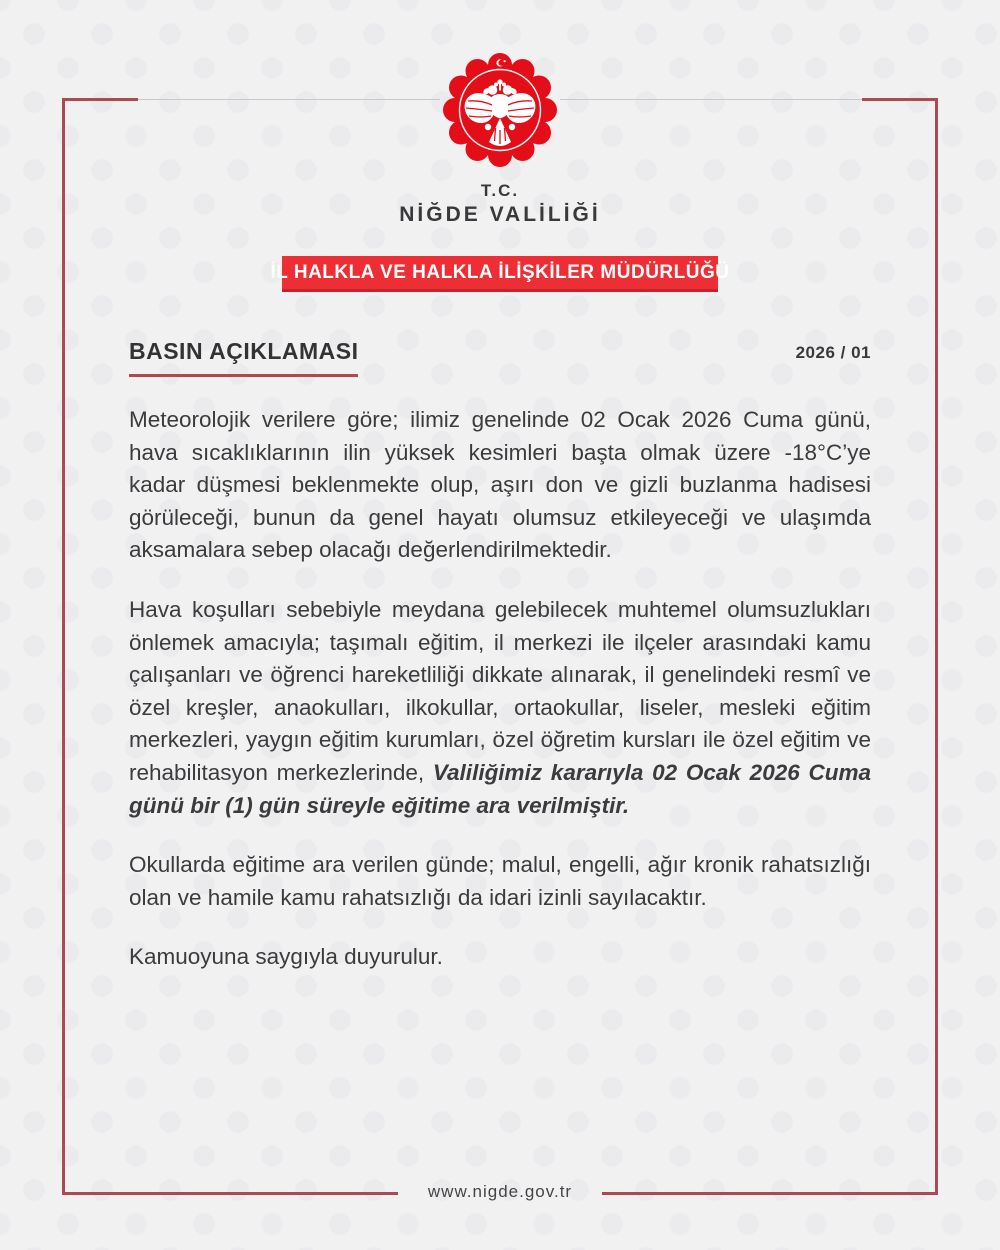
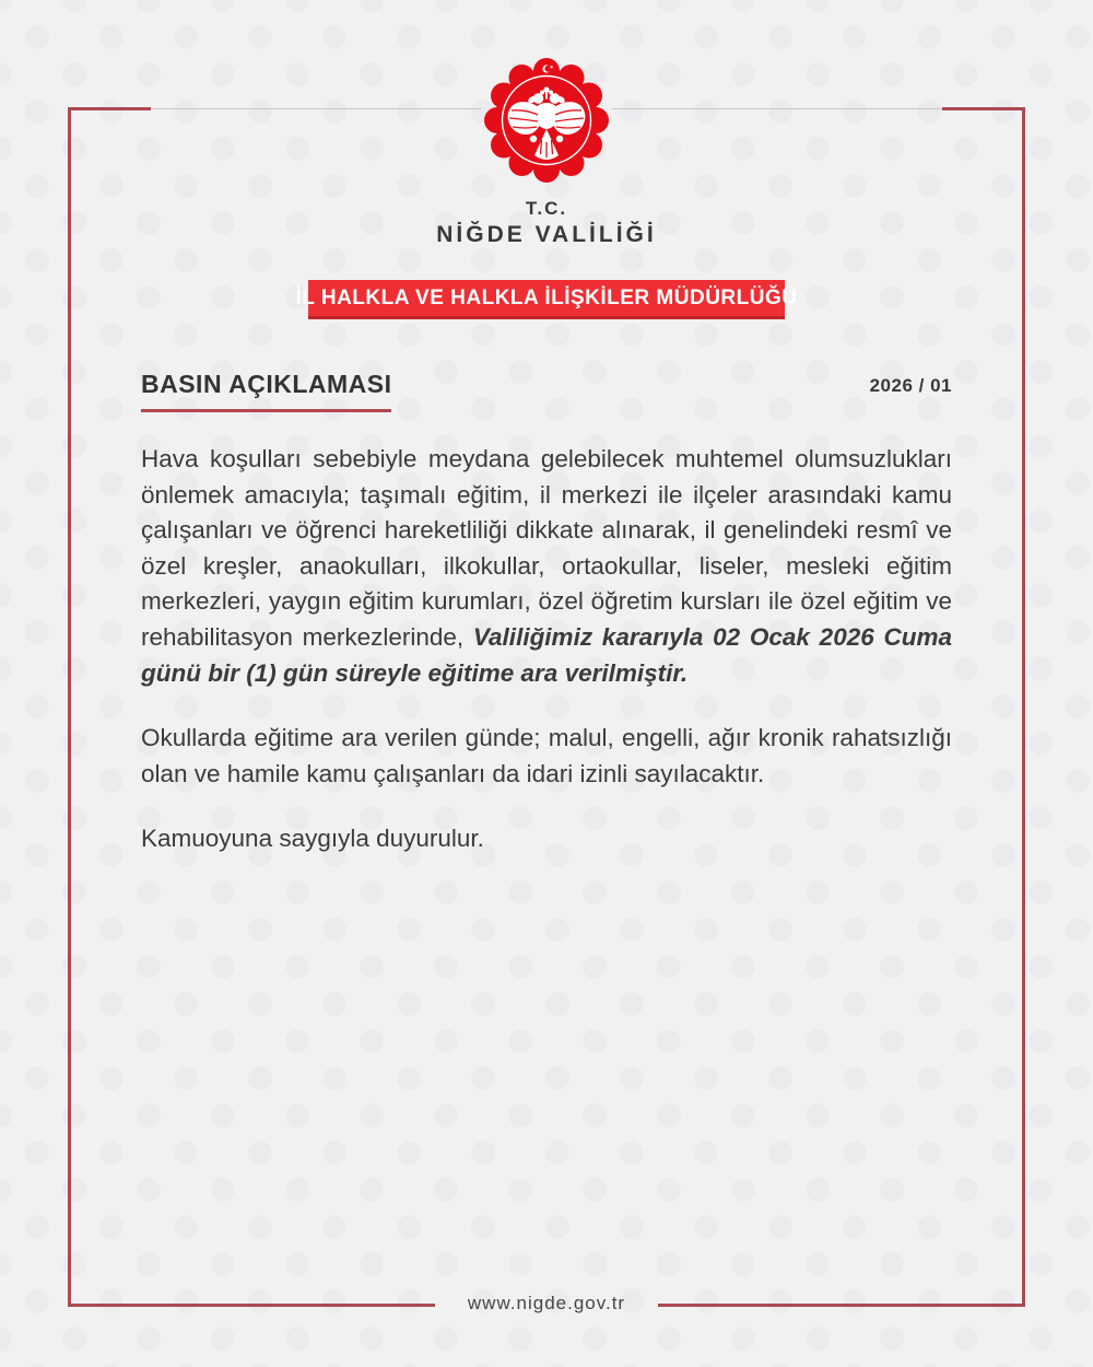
  T.C.
  NİĞDE VALİLİĞİ
  İL HALKLA VE HALKLA İLİŞKİLER MÜDÜRLÜĞÜ
  BASIN AÇIKLAMASI
  2026 / 01
- Meteorolojik verilere göre; ilimiz genelinde 02 Ocak 2026 Cuma günü, hava sıcaklıklarının ilin yüksek kesimleri başta olmak üzere -18°C’ye kadar düşmesi beklenmekte olup, aşırı don ve gizli buzlanma hadisesi görüleceği, bunun da genel hayatı olumsuz etkileyeceği ve ulaşımda aksamalara sebep olacağı değerlendirilmektedir.
  Hava koşulları sebebiyle meydana gelebilecek muhtemel olumsuzlukları önlemek amacıyla; taşımalı eğitim, il merkezi ile ilçeler arasındaki kamu çalışanları ve öğrenci hareketliliği dikkate alınarak, il genelindeki resmî ve özel kreşler, anaokulları, ilkokullar, ortaokullar, liseler, mesleki eğitim merkezleri, yaygın eğitim kurumları, özel öğretim kursları ile özel eğitim ve rehabilitasyon merkezlerinde, Valiliğimiz kararıyla 02 Ocak 2026 Cuma günü bir (1) gün süreyle eğitime ara verilmiştir.
- Okullarda eğitime ara verilen günde; malul, engelli, ağır kronik rahatsızlığı olan ve hamile kamu rahatsızlığı da idari izinli sayılacaktır.
+ Okullarda eğitime ara verilen günde; malul, engelli, ağır kronik rahatsızlığı olan ve hamile kamu çalışanları da idari izinli sayılacaktır.
  Kamuoyuna saygıyla duyurulur.
  www.nigde.gov.tr
